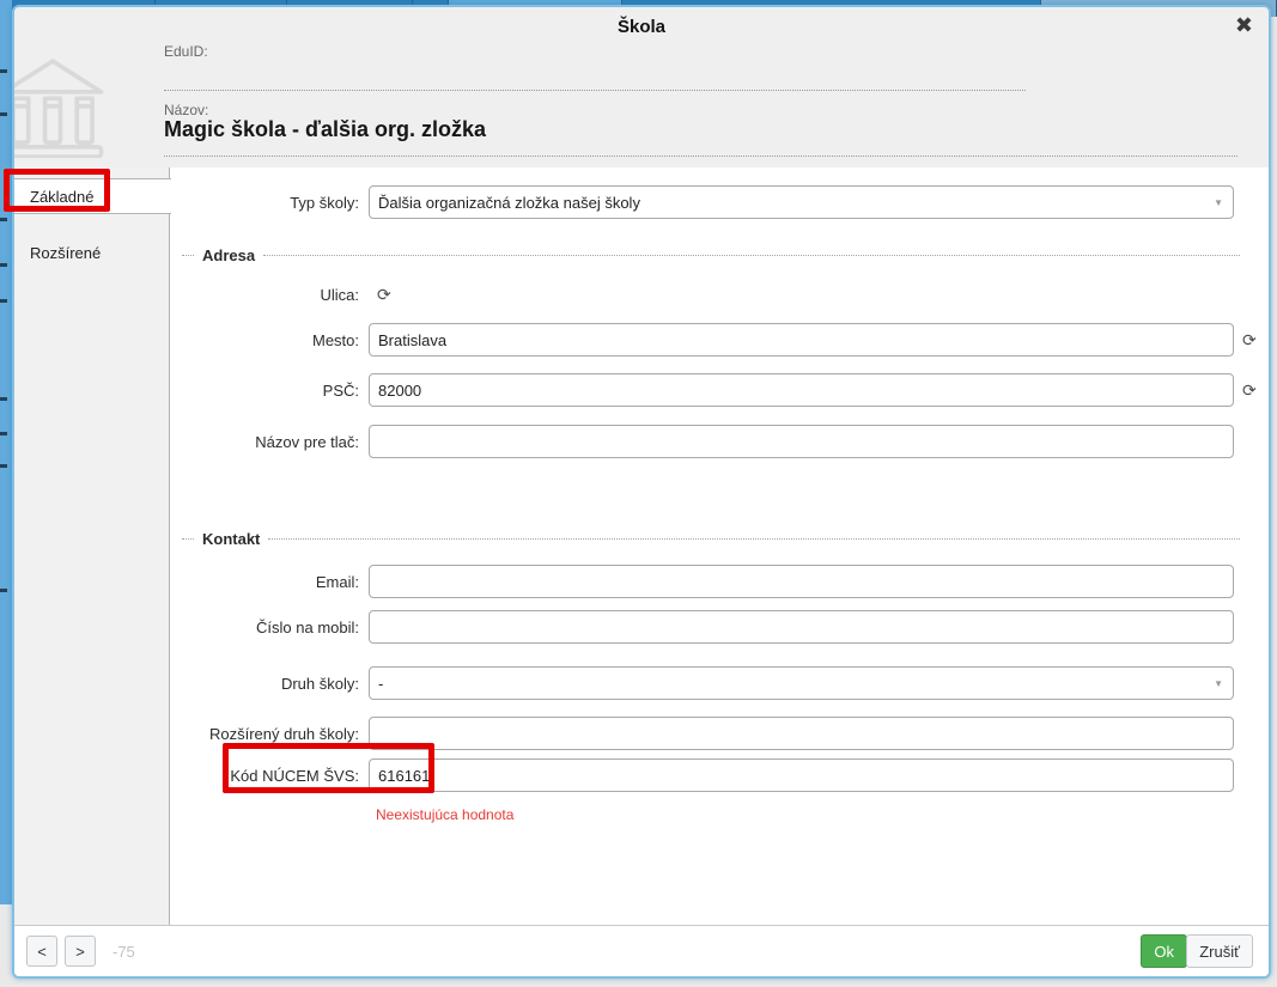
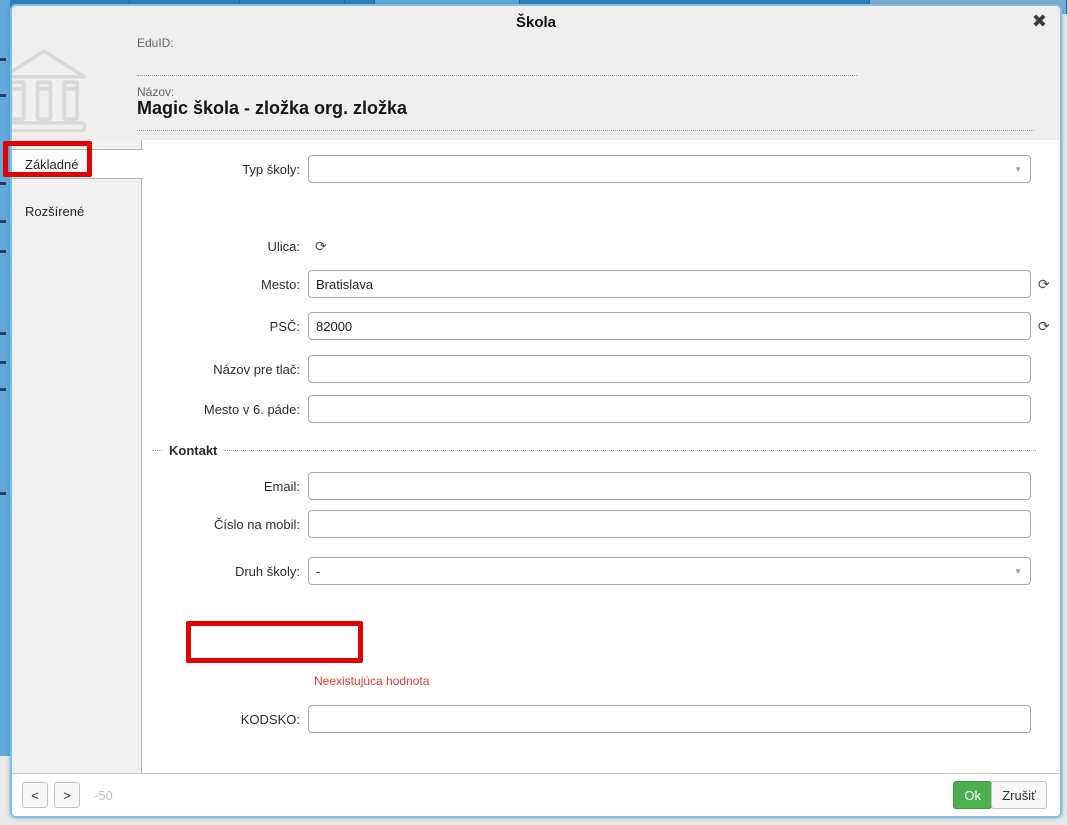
  Škola
  ✖
  EduID:
  Názov:
- Magic škola - ďalšia org. zložka
+ Magic škola - zložka org. zložka
  Základné
  Rozšírené
  Typ školy:
- Ďalšia organizačná zložka našej školy
  ▼
- Adresa
  Ulica:
  ⟳
  Mesto:
  Bratislava
  ⟳
  PSČ:
  82000
  ⟳
  Názov pre tlač:
+ Mesto v 6. páde:
  Kontakt
  Email:
  Číslo na mobil:
  Druh školy:
  -
  ▼
- Rozšírený druh školy:
- Kód NÚCEM ŠVS:
- 616161
  Neexistujúca hodnota
+ KODSKO:
  <
  >
- -75
+ -50
  Ok
  Zrušiť
